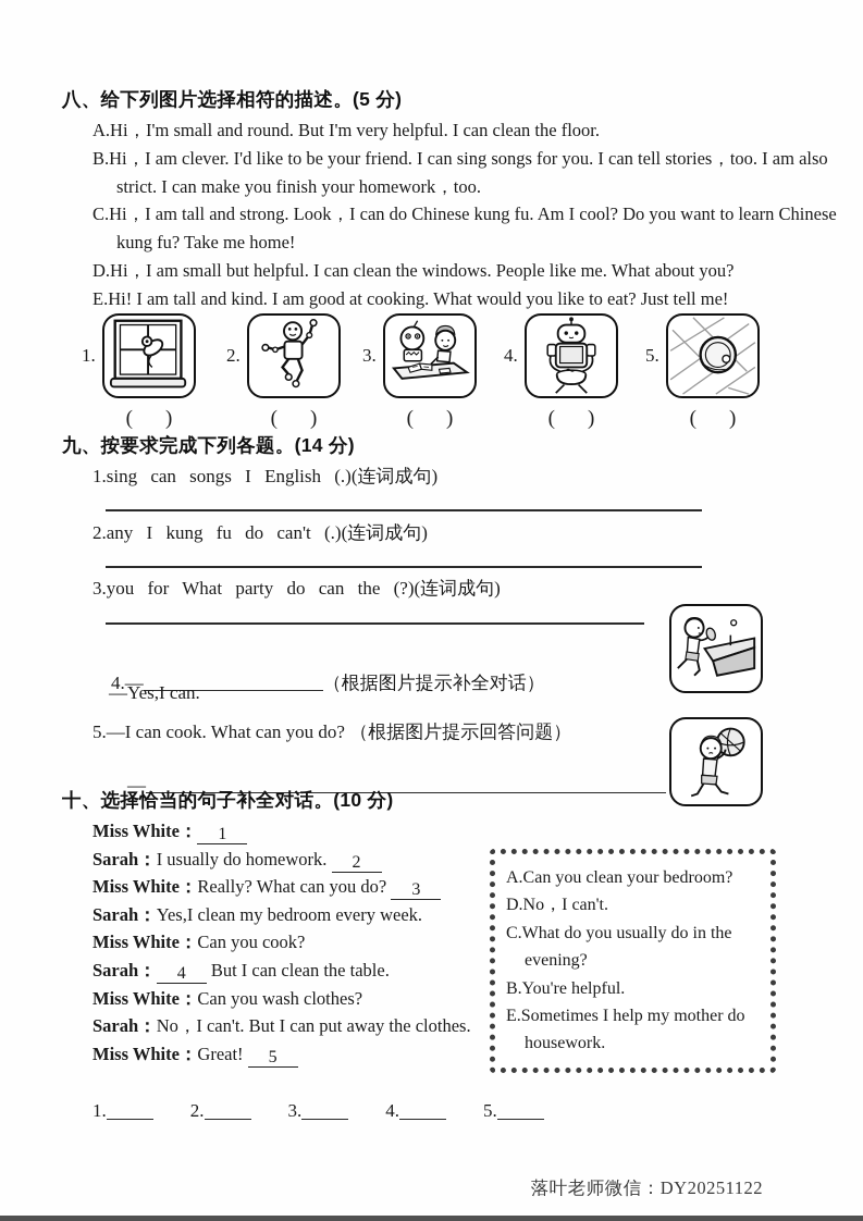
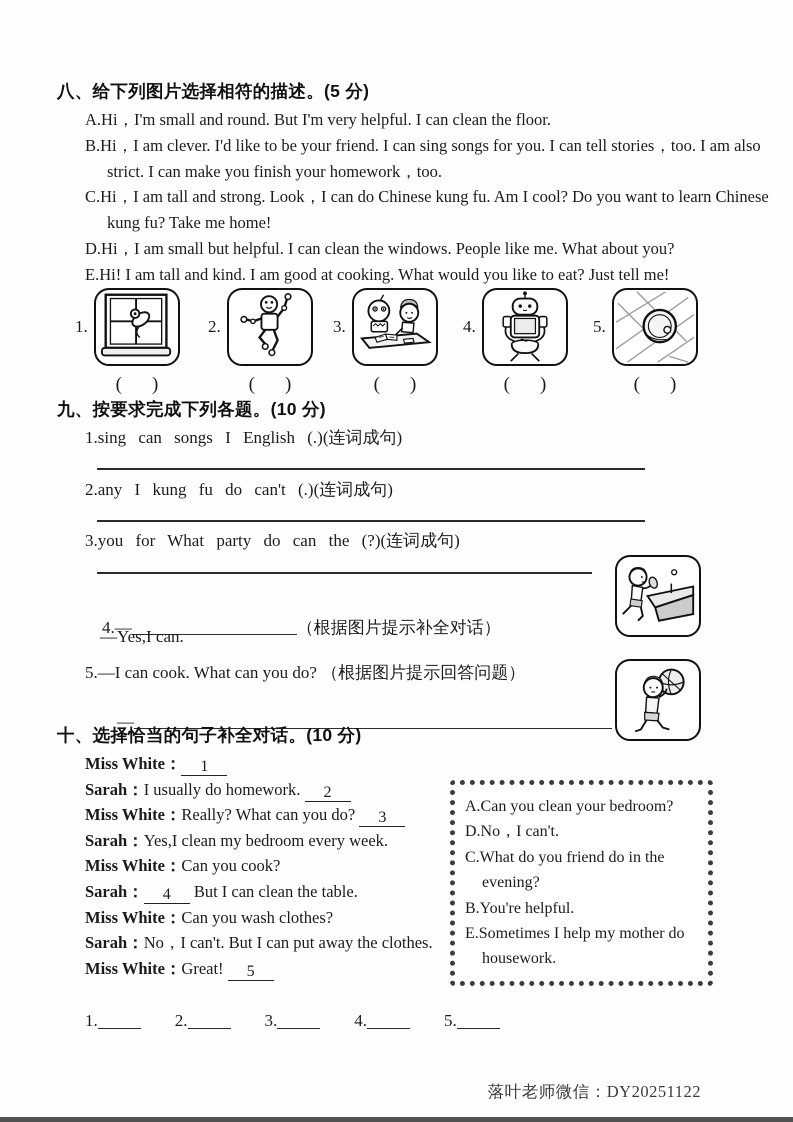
  八、给下列图片选择相符的描述。(5 分)
  A.Hi，I'm small and round. But I'm very helpful. I can clean the floor.
  B.Hi，I am clever. I'd like to be your friend. I can sing songs for you. I can tell stories，too. I am also strict. I can make you finish your homework，too.
  C.Hi，I am tall and strong. Look，I can do Chinese kung fu. Am I cool? Do you want to learn Chinese kung fu? Take me home!
  D.Hi，I am small but helpful. I can clean the windows. People like me. What about you?
  E.Hi! I am tall and kind. I am good at cooking. What would you like to eat? Just tell me!
  1.
  (
  )
  2.
  (
  )
  3.
  (
  )
  4.
  (
  )
  5.
  (
  )
- 九、按要求完成下列各题。(14 分)
+ 九、按要求完成下列各题。(10 分)
  1.sing can songs I English (.)(连词成句)
  2.any I kung fu do can't (.)(连词成句)
  3.you for What party do can the (?)(连词成句)
  4.— （根据图片提示补全对话）
  —Yes,I can.
  5.—I can cook. What can you do? （根据图片提示回答问题）
  —
  十、选择恰当的句子补全对话。(10 分)
  Miss White： 1
  Sarah：I usually do homework. 2
  Miss White：Really? What can you do? 3
  Sarah：Yes,I clean my bedroom every week.
  Miss White：Can you cook?
  Sarah： 4 But I can clean the table.
  Miss White：Can you wash clothes?
  Sarah：No，I can't. But I can put away the clothes.
  Miss White：Great! 5
  A.Can you clean your bedroom?
  D.No，I can't.
- C.What do you usually do in the evening?
+ C.What do you friend do in the evening?
  B.You're helpful.
  E.Sometimes I help my mother do housework.
  1.
  2.
  3.
  4.
  5.
  落叶老师微信：DY20251122
